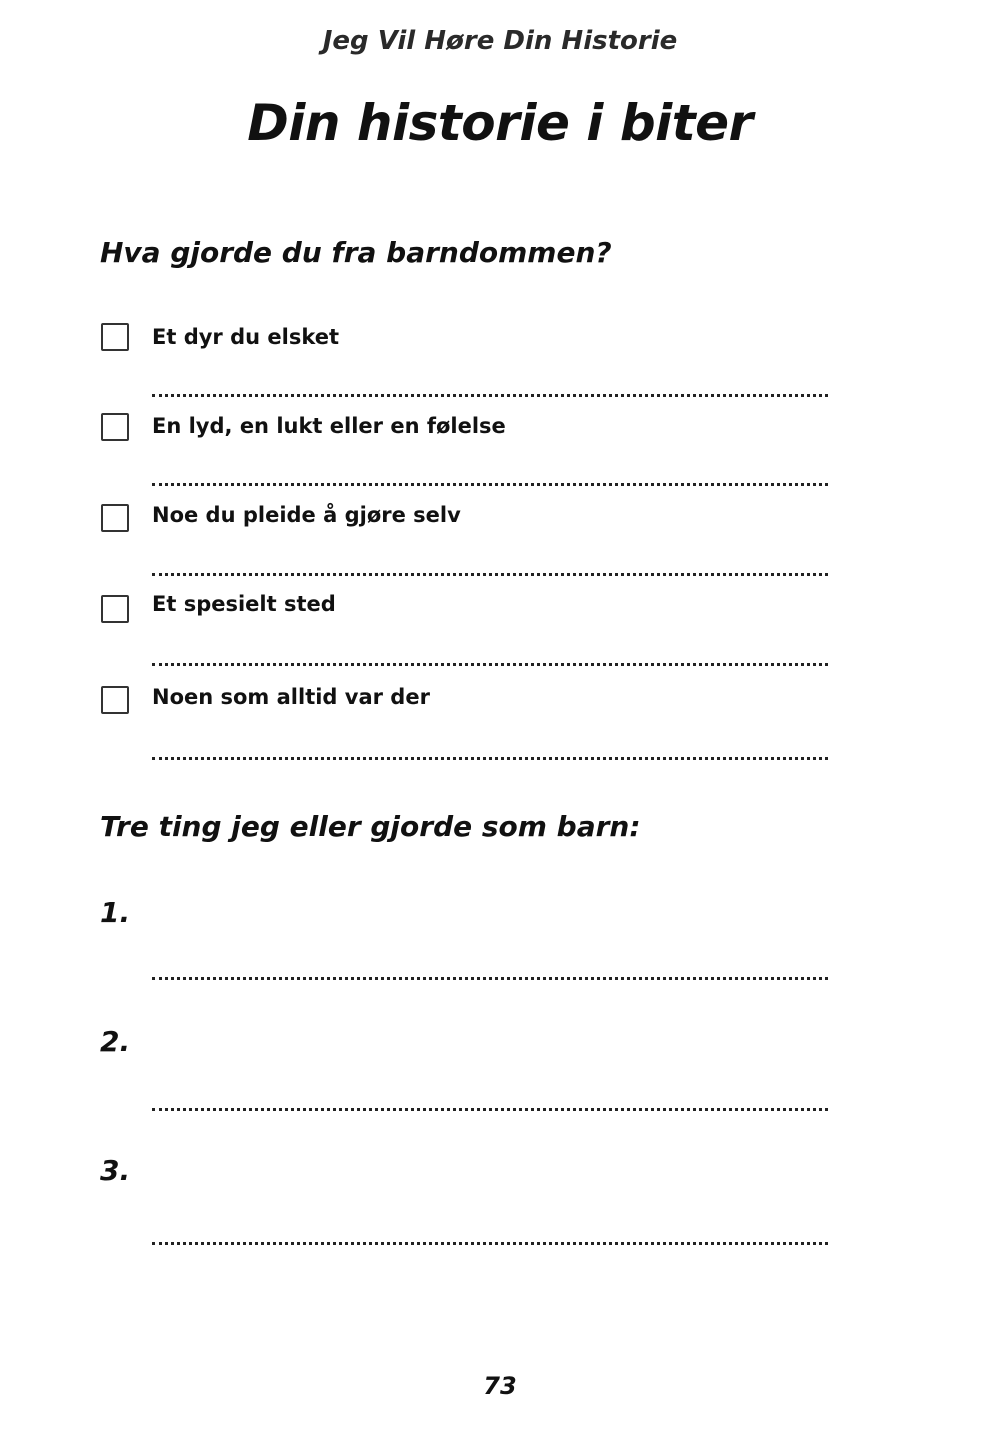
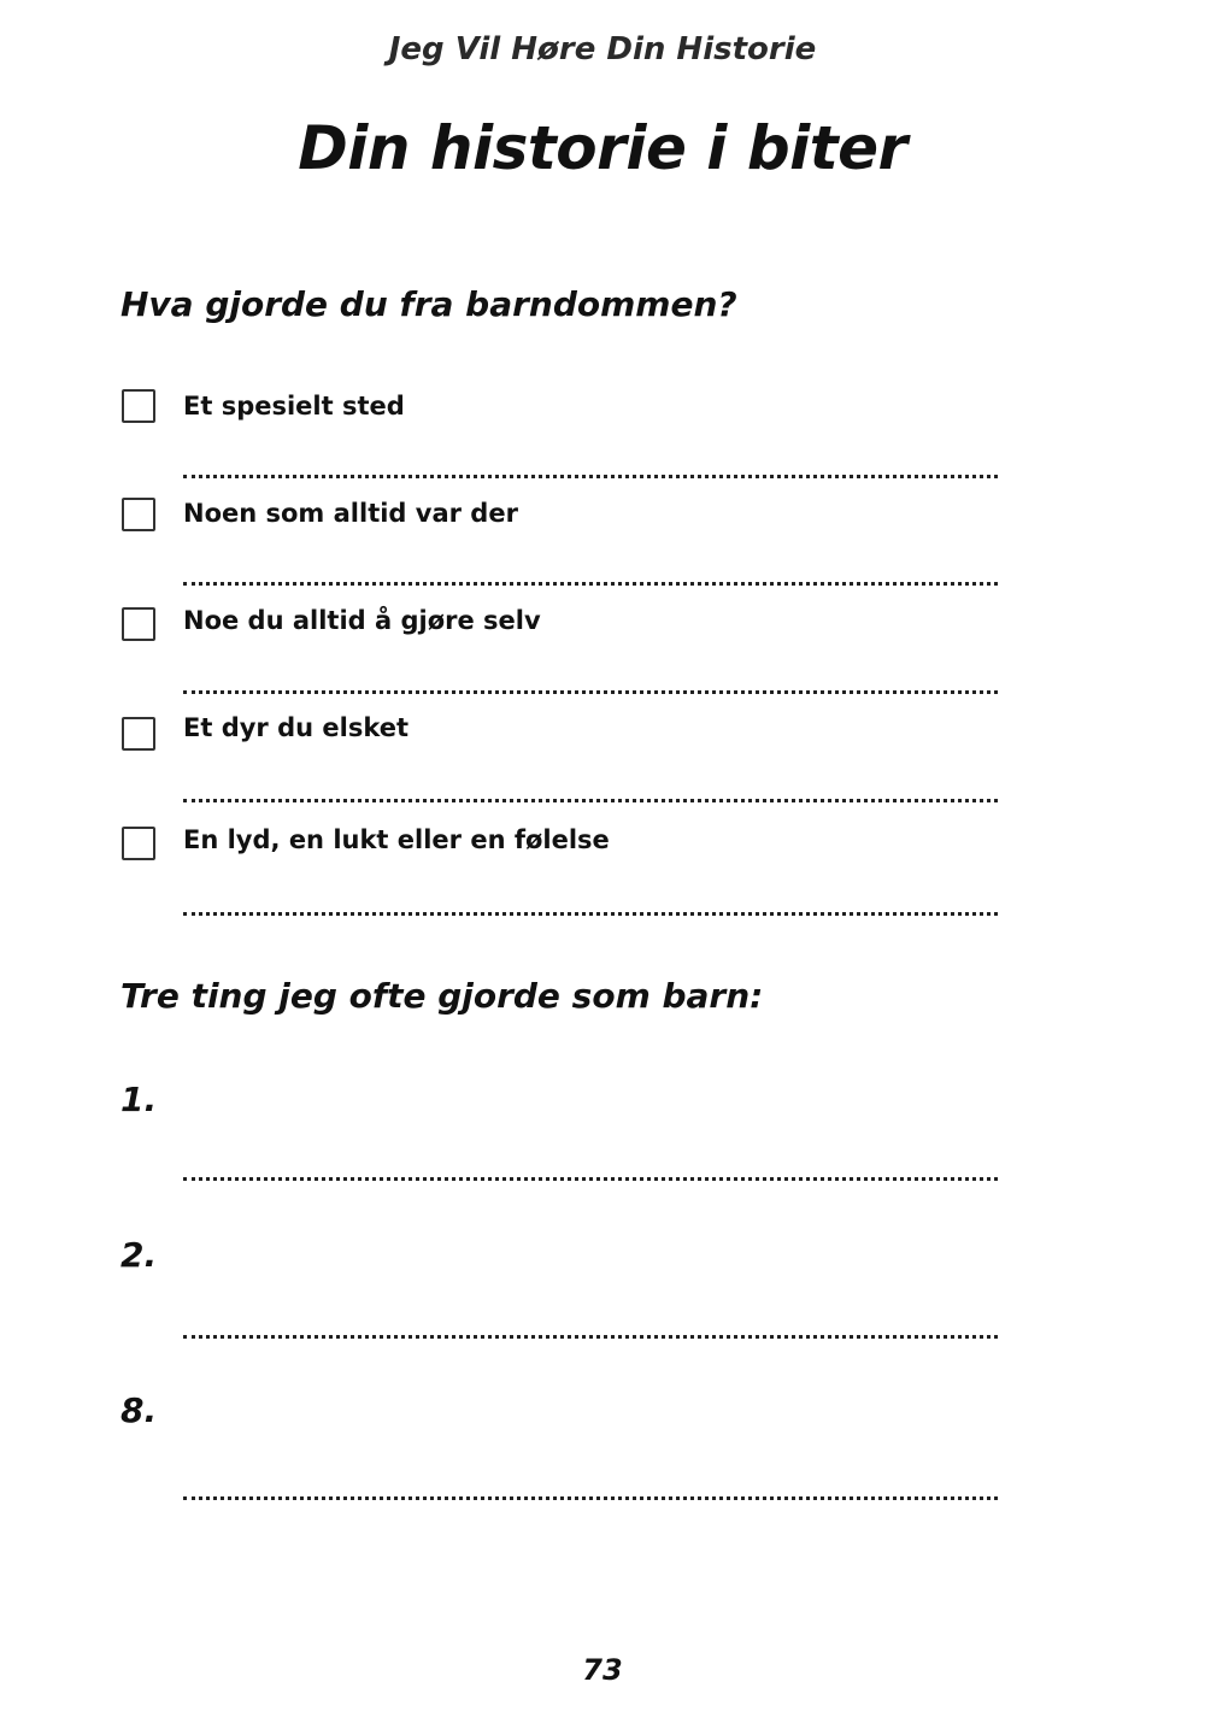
  Jeg Vil Høre Din Historie
  Din historie i biter
  Hva gjorde du fra barndommen?
- Et dyr du elsket
+ Et spesielt sted
- En lyd, en lukt eller en følelse
+ Noen som alltid var der
- Noe du pleide å gjøre selv
+ Noe du alltid å gjøre selv
- Et spesielt sted
+ Et dyr du elsket
- Noen som alltid var der
+ En lyd, en lukt eller en følelse
- Tre ting jeg eller gjorde som barn:
+ Tre ting jeg ofte gjorde som barn:
  1.
  2.
- 3.
+ 8.
  73
